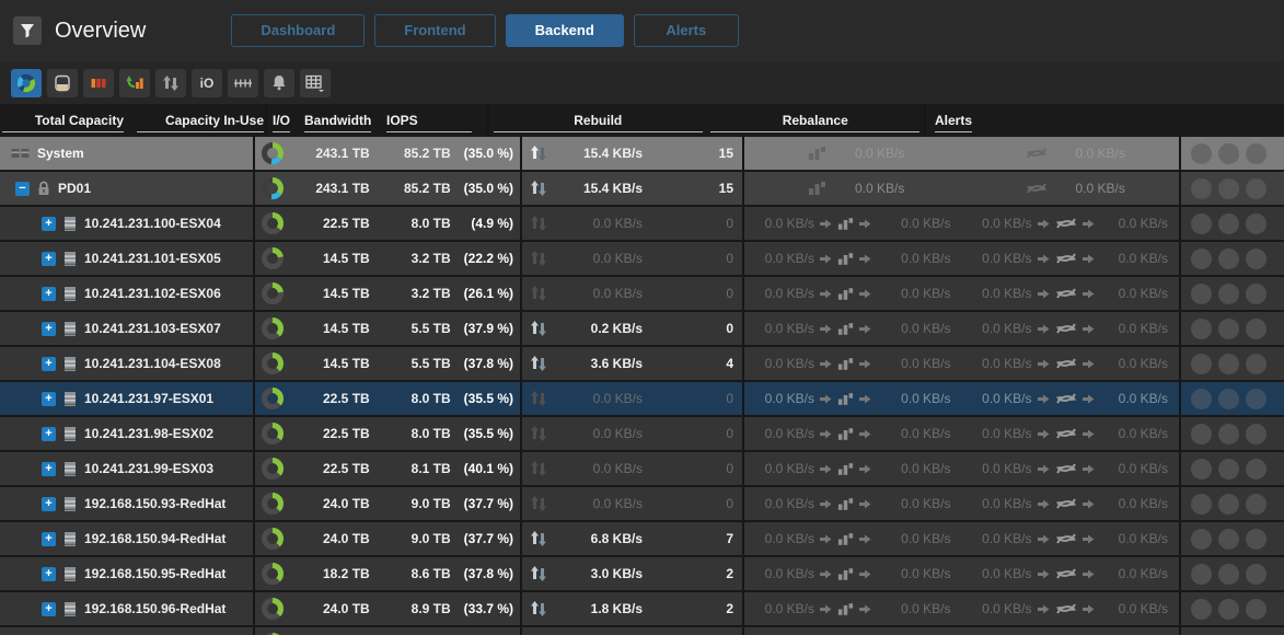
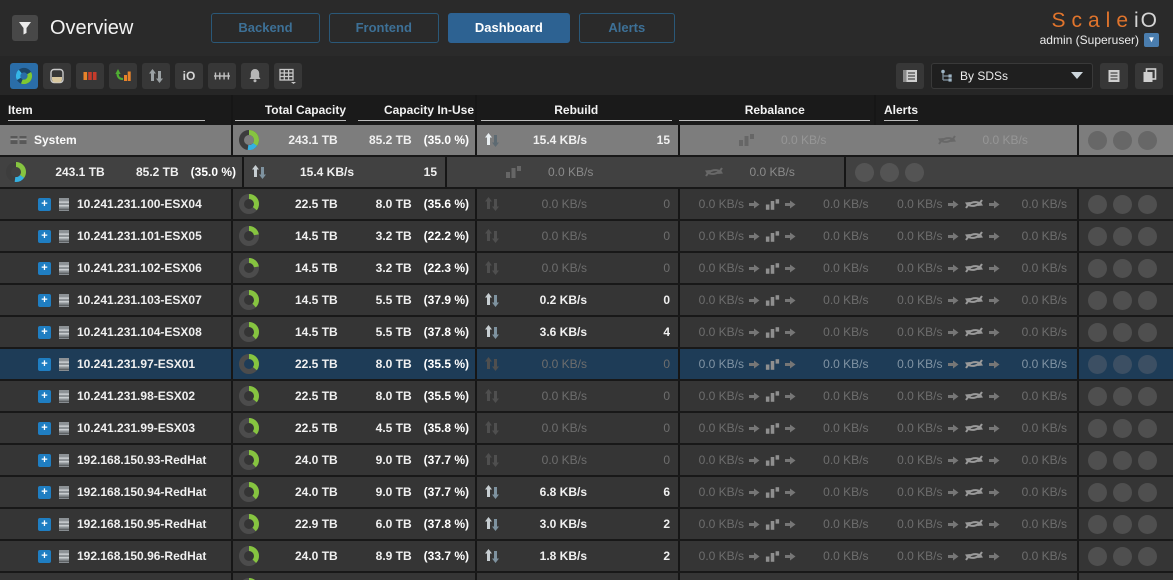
  Overview
- Dashboard
+ Backend
  Frontend
- Backend
+ Dashboard
  Alerts
+ ScaleiO
+ admin (Superuser)
+ ▼
  iO
+ By SDSs
+ Item
  Total Capacity
  Capacity In-Use
- I/O
- Bandwidth
- IOPS
  Rebuild
  Rebalance
  Alerts
  System
  243.1 TB
  85.2 TB
  (35.0 %)
  15.4 KB/s
  15
  0.0 KB/s
  0.0 KB/s
- −
- PD01
  243.1 TB
  85.2 TB
  (35.0 %)
  15.4 KB/s
  15
  0.0 KB/s
  0.0 KB/s
  +
  10.241.231.100-ESX04
  22.5 TB
  8.0 TB
- (4.9 %)
+ (35.6 %)
  0.0 KB/s
  0
  0.0 KB/s
  0.0 KB/s
  0.0 KB/s
  0.0 KB/s
  +
  10.241.231.101-ESX05
  14.5 TB
  3.2 TB
  (22.2 %)
  0.0 KB/s
  0
  0.0 KB/s
  0.0 KB/s
  0.0 KB/s
  0.0 KB/s
  +
  10.241.231.102-ESX06
  14.5 TB
  3.2 TB
- (26.1 %)
+ (22.3 %)
  0.0 KB/s
  0
  0.0 KB/s
  0.0 KB/s
  0.0 KB/s
  0.0 KB/s
  +
  10.241.231.103-ESX07
  14.5 TB
  5.5 TB
  (37.9 %)
  0.2 KB/s
  0
  0.0 KB/s
  0.0 KB/s
  0.0 KB/s
  0.0 KB/s
  +
  10.241.231.104-ESX08
  14.5 TB
  5.5 TB
  (37.8 %)
  3.6 KB/s
  4
  0.0 KB/s
  0.0 KB/s
  0.0 KB/s
  0.0 KB/s
  +
  10.241.231.97-ESX01
  22.5 TB
  8.0 TB
  (35.5 %)
  0.0 KB/s
  0
  0.0 KB/s
  0.0 KB/s
  0.0 KB/s
  0.0 KB/s
  +
  10.241.231.98-ESX02
  22.5 TB
  8.0 TB
  (35.5 %)
  0.0 KB/s
  0
  0.0 KB/s
  0.0 KB/s
  0.0 KB/s
  0.0 KB/s
  +
  10.241.231.99-ESX03
  22.5 TB
- 8.1 TB
+ 4.5 TB
- (40.1 %)
+ (35.8 %)
  0.0 KB/s
  0
  0.0 KB/s
  0.0 KB/s
  0.0 KB/s
  0.0 KB/s
  +
  192.168.150.93-RedHat
  24.0 TB
  9.0 TB
  (37.7 %)
  0.0 KB/s
  0
  0.0 KB/s
  0.0 KB/s
  0.0 KB/s
  0.0 KB/s
  +
  192.168.150.94-RedHat
  24.0 TB
  9.0 TB
  (37.7 %)
  6.8 KB/s
- 7
+ 6
  0.0 KB/s
  0.0 KB/s
  0.0 KB/s
  0.0 KB/s
  +
  192.168.150.95-RedHat
- 18.2 TB
+ 22.9 TB
- 8.6 TB
+ 6.0 TB
  (37.8 %)
  3.0 KB/s
  2
  0.0 KB/s
  0.0 KB/s
  0.0 KB/s
  0.0 KB/s
  +
  192.168.150.96-RedHat
  24.0 TB
  8.9 TB
  (33.7 %)
  1.8 KB/s
  2
  0.0 KB/s
  0.0 KB/s
  0.0 KB/s
  0.0 KB/s
